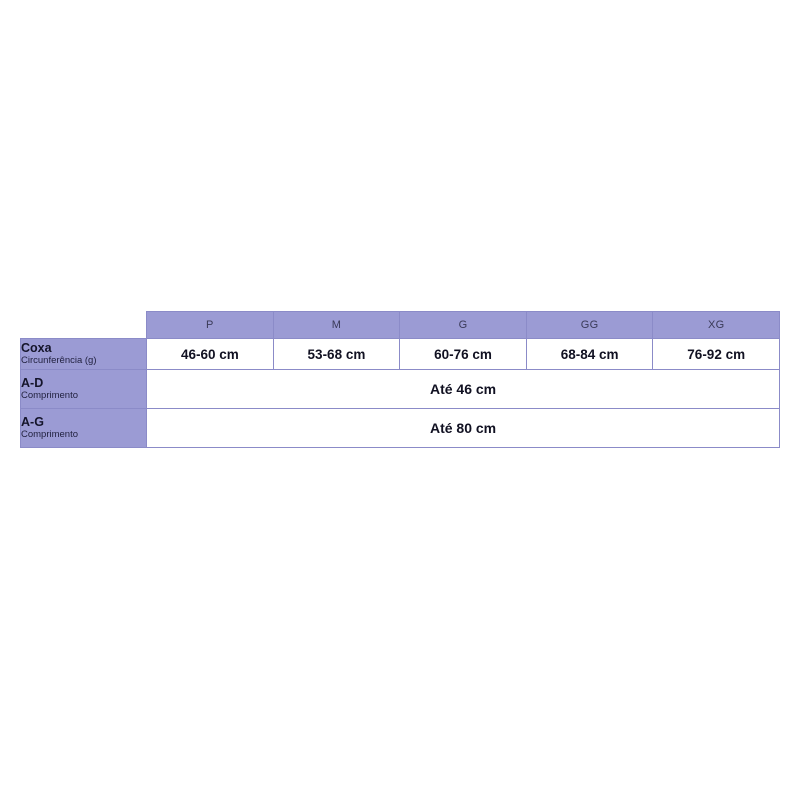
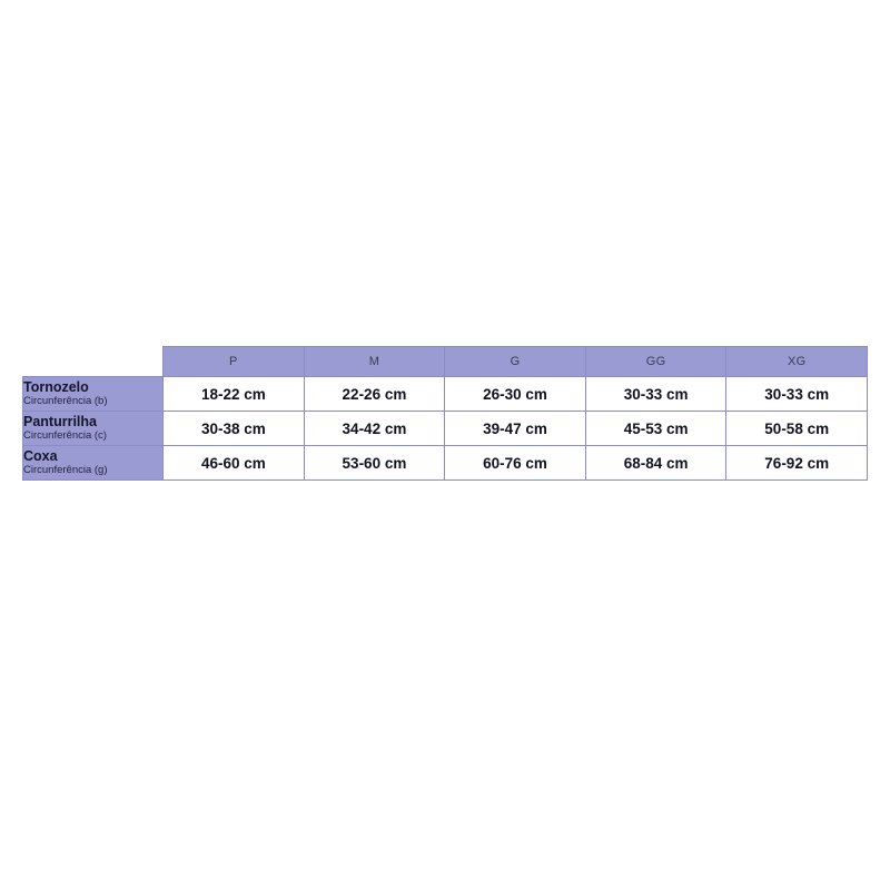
  	P	M	G	GG	XG
+ Tornozelo Circunferência (b)	18-22 cm	22-26 cm	26-30 cm	30-33 cm	30-33 cm
+ Panturrilha Circunferência (c)	30-38 cm	34-42 cm	39-47 cm	45-53 cm	50-58 cm
- Coxa Circunferência (g)	46-60 cm	53-68 cm	60-76 cm	68-84 cm	76-92 cm
+ Coxa Circunferência (g)	46-60 cm	53-60 cm	60-76 cm	68-84 cm	76-92 cm
- A-D Comprimento	Até 46 cm
- A-G Comprimento	Até 80 cm
